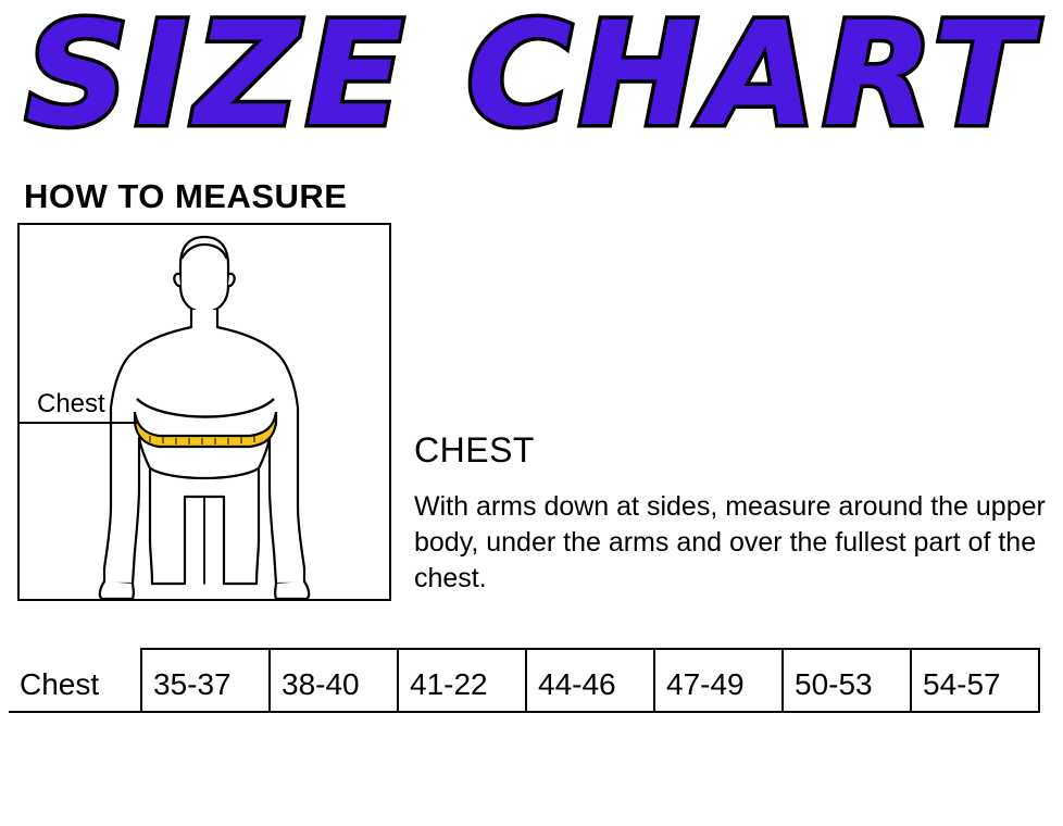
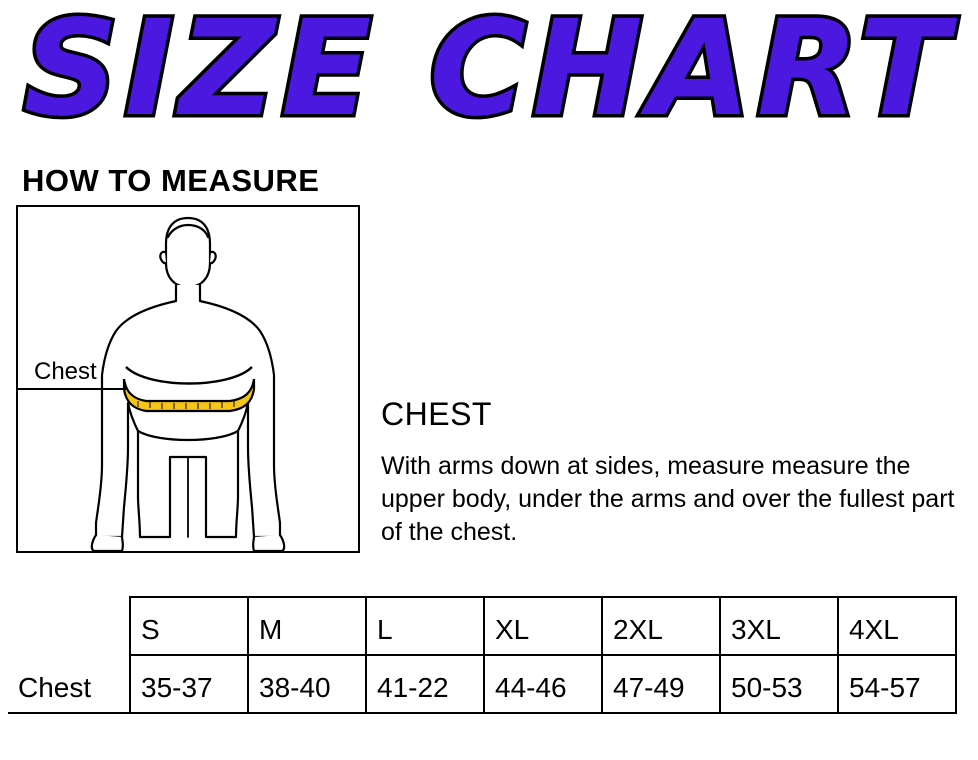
  SIZE CHART
  HOW TO MEASURE
  Chest
  CHEST
- With arms down at sides, measure around the upper body, under the arms and over the fullest part of the chest.
+ With arms down at sides, measure measure the upper body, under the arms and over the fullest part of the chest.
+ 	S	M	L	XL	2XL	3XL	4XL
  Chest	35-37	38-40	41-22	44-46	47-49	50-53	54-57
